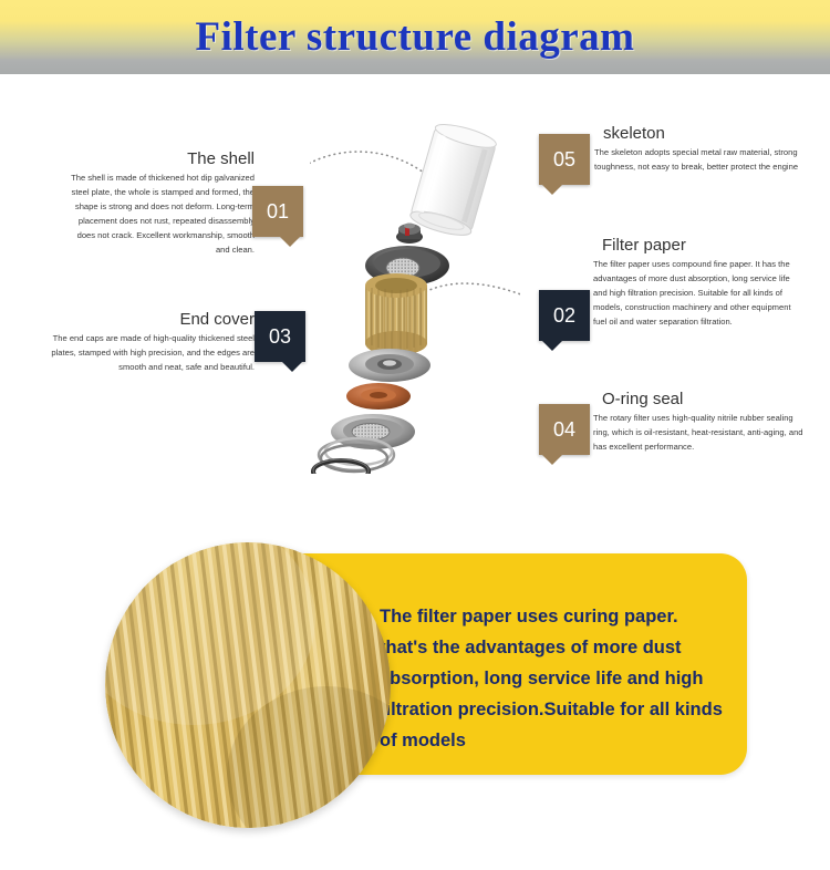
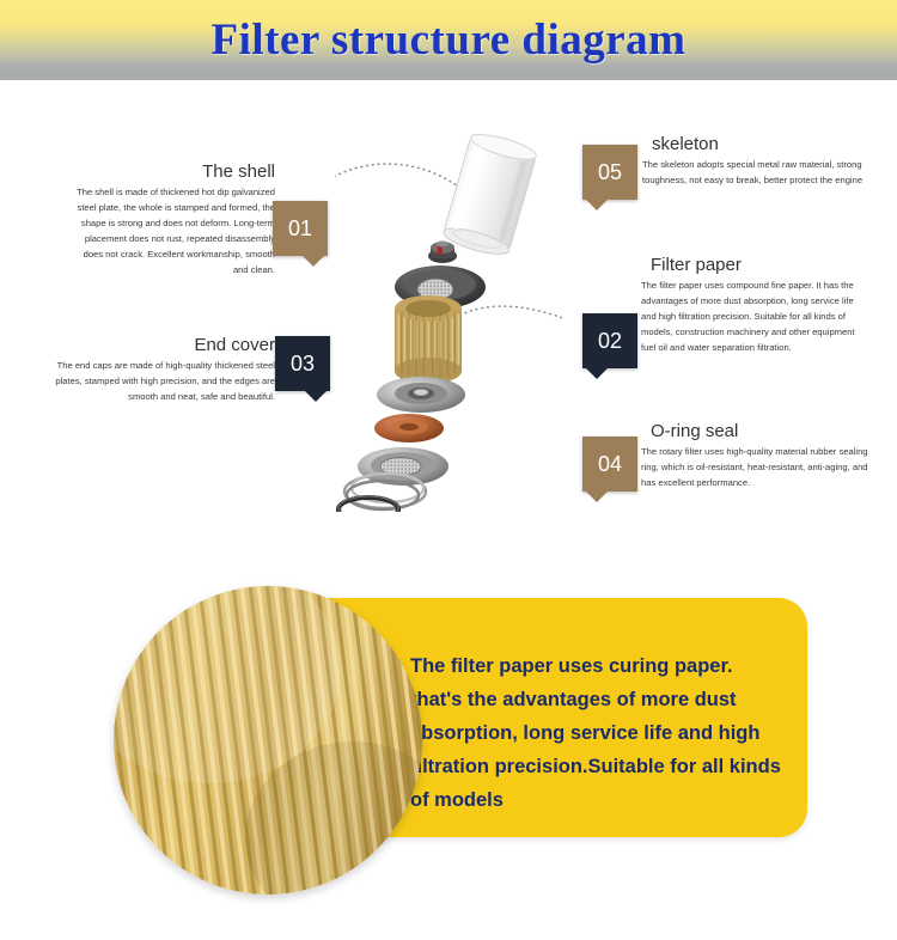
  Filter structure diagram
  The shell
  The shell is made of thickened hot dip galvanized steel plate, the whole is stamped and formed, th shape is strong and does not deform. Long-term placement does not rust, repeated disassembl does not crack. Excellent workmanship, smoot and clean.
  01
  End cover
  The end caps are made of high-quality thickened stee plates, stamped with high precision, and the edges are smooth and neat, safe and beautiful.
  03
  skeleton
  The skeleton adopts special metal raw material, strong toughness, not easy to break, better protect the engine
  05
  Filter paper
  The filter paper uses compound fine paper. It has the advantages of more dust absorption, long service life and high filtration precision. Suitable for all kinds of models, construction machinery and other equipment fuel oil and water separation filtration.
  02
  O-ring seal
- The rotary filter uses high-quality nitrile rubber sealing ring, which is oil-resistant, heat-resistant, anti-aging, and has excellent performance.
+ The rotary filter uses high-quality material rubber sealing ring, which is oil-resistant, heat-resistant, anti-aging, and has excellent performance.
  04
  The filter paper uses curing paper. hat's the advantages of more dust bsorption, long service life and high ltration precision.Suitable for all kinds of models
